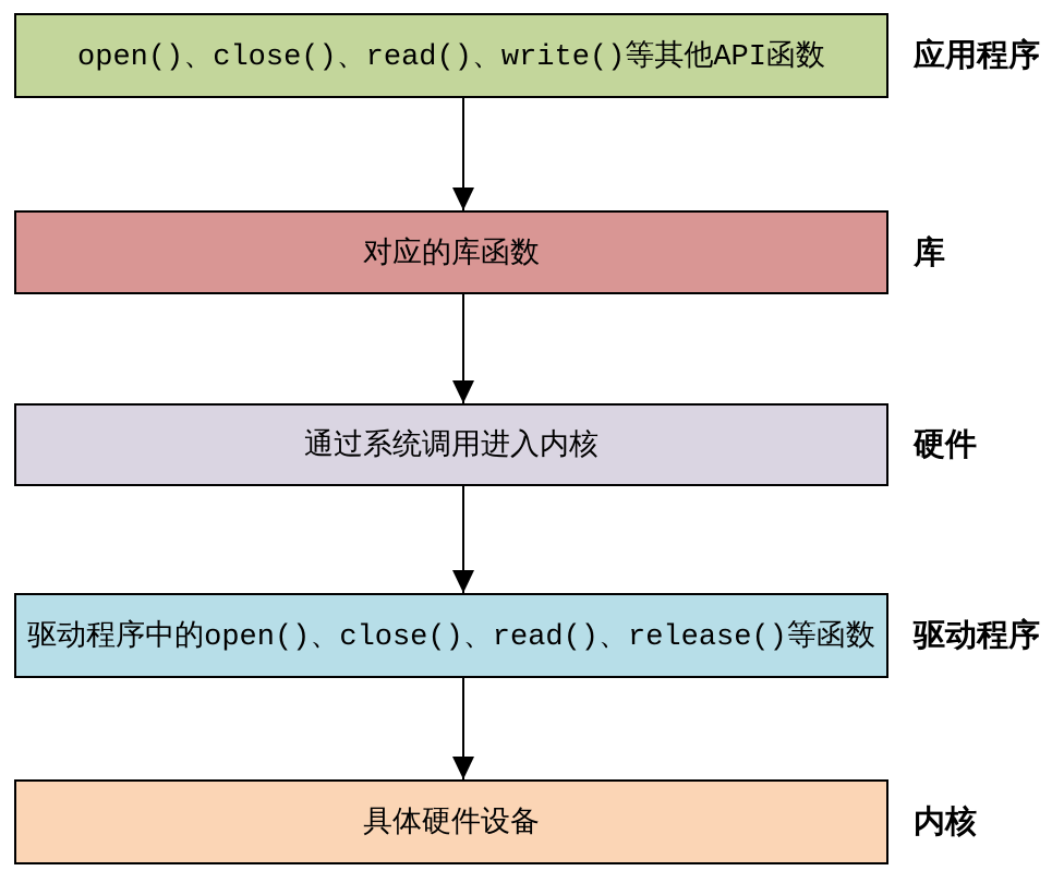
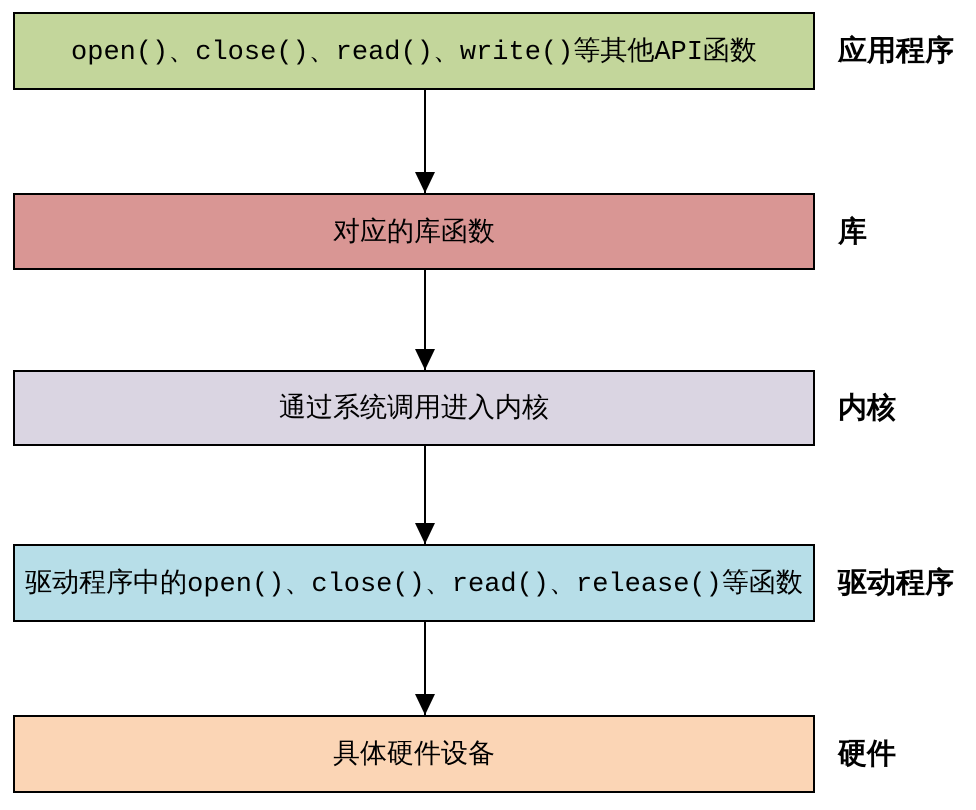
  open()、close()、read()、write()等其他API函数
  应用程序
  对应的库函数
  库
  通过系统调用进入内核
- 硬件
+ 内核
  驱动程序中的open()、close()、read()、release()等函数
  驱动程序
  具体硬件设备
- 内核
+ 硬件
